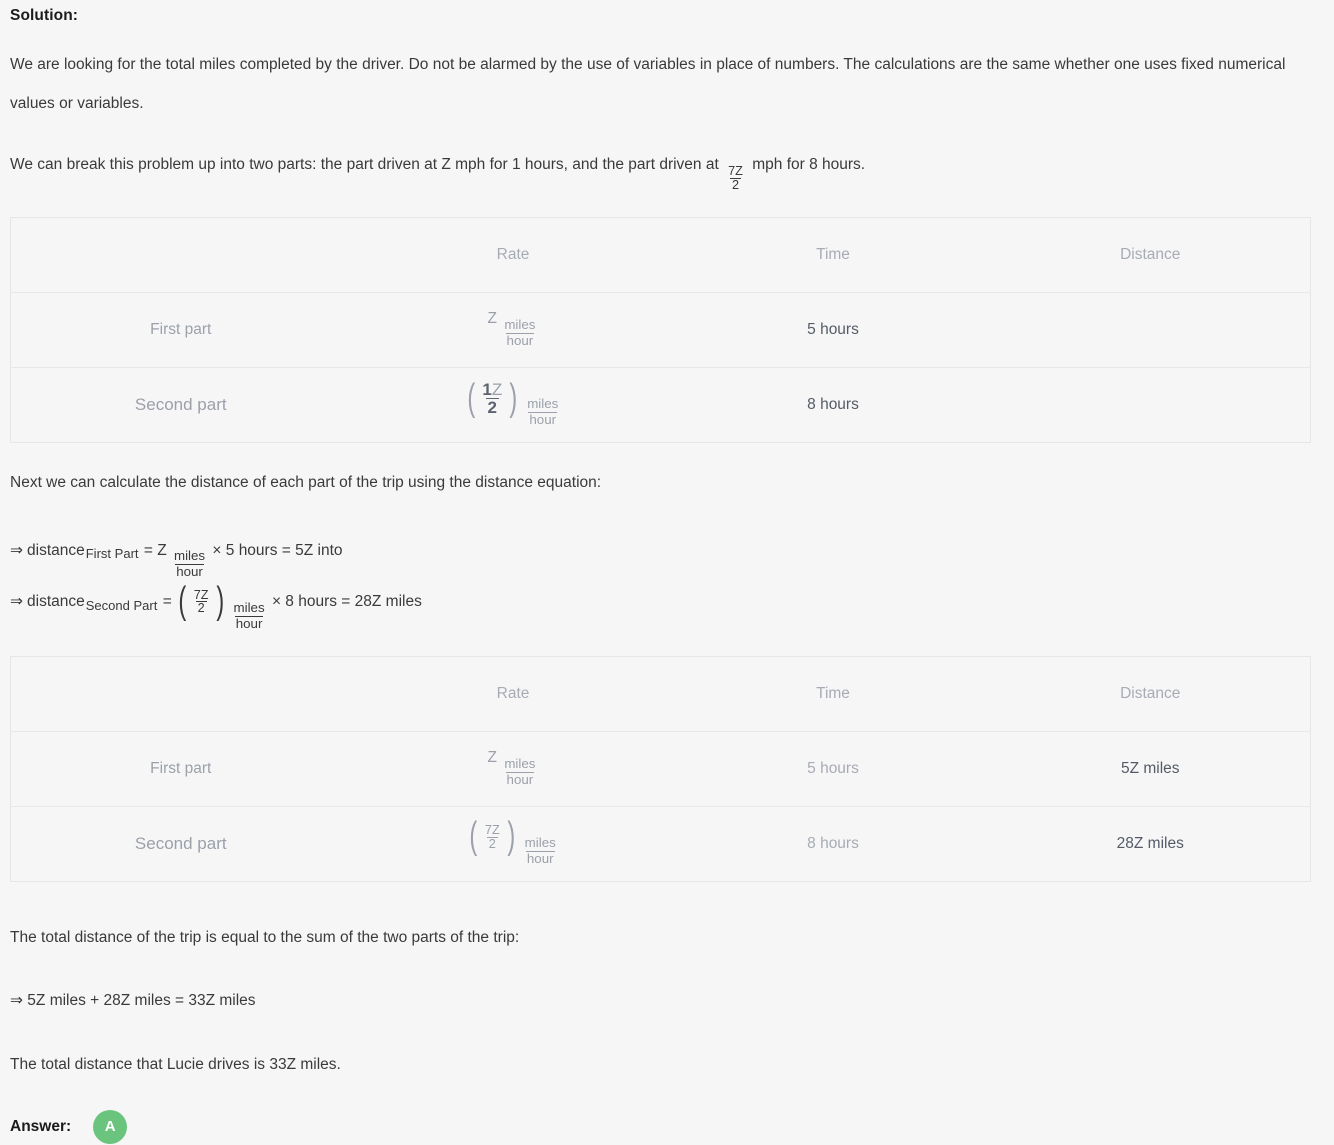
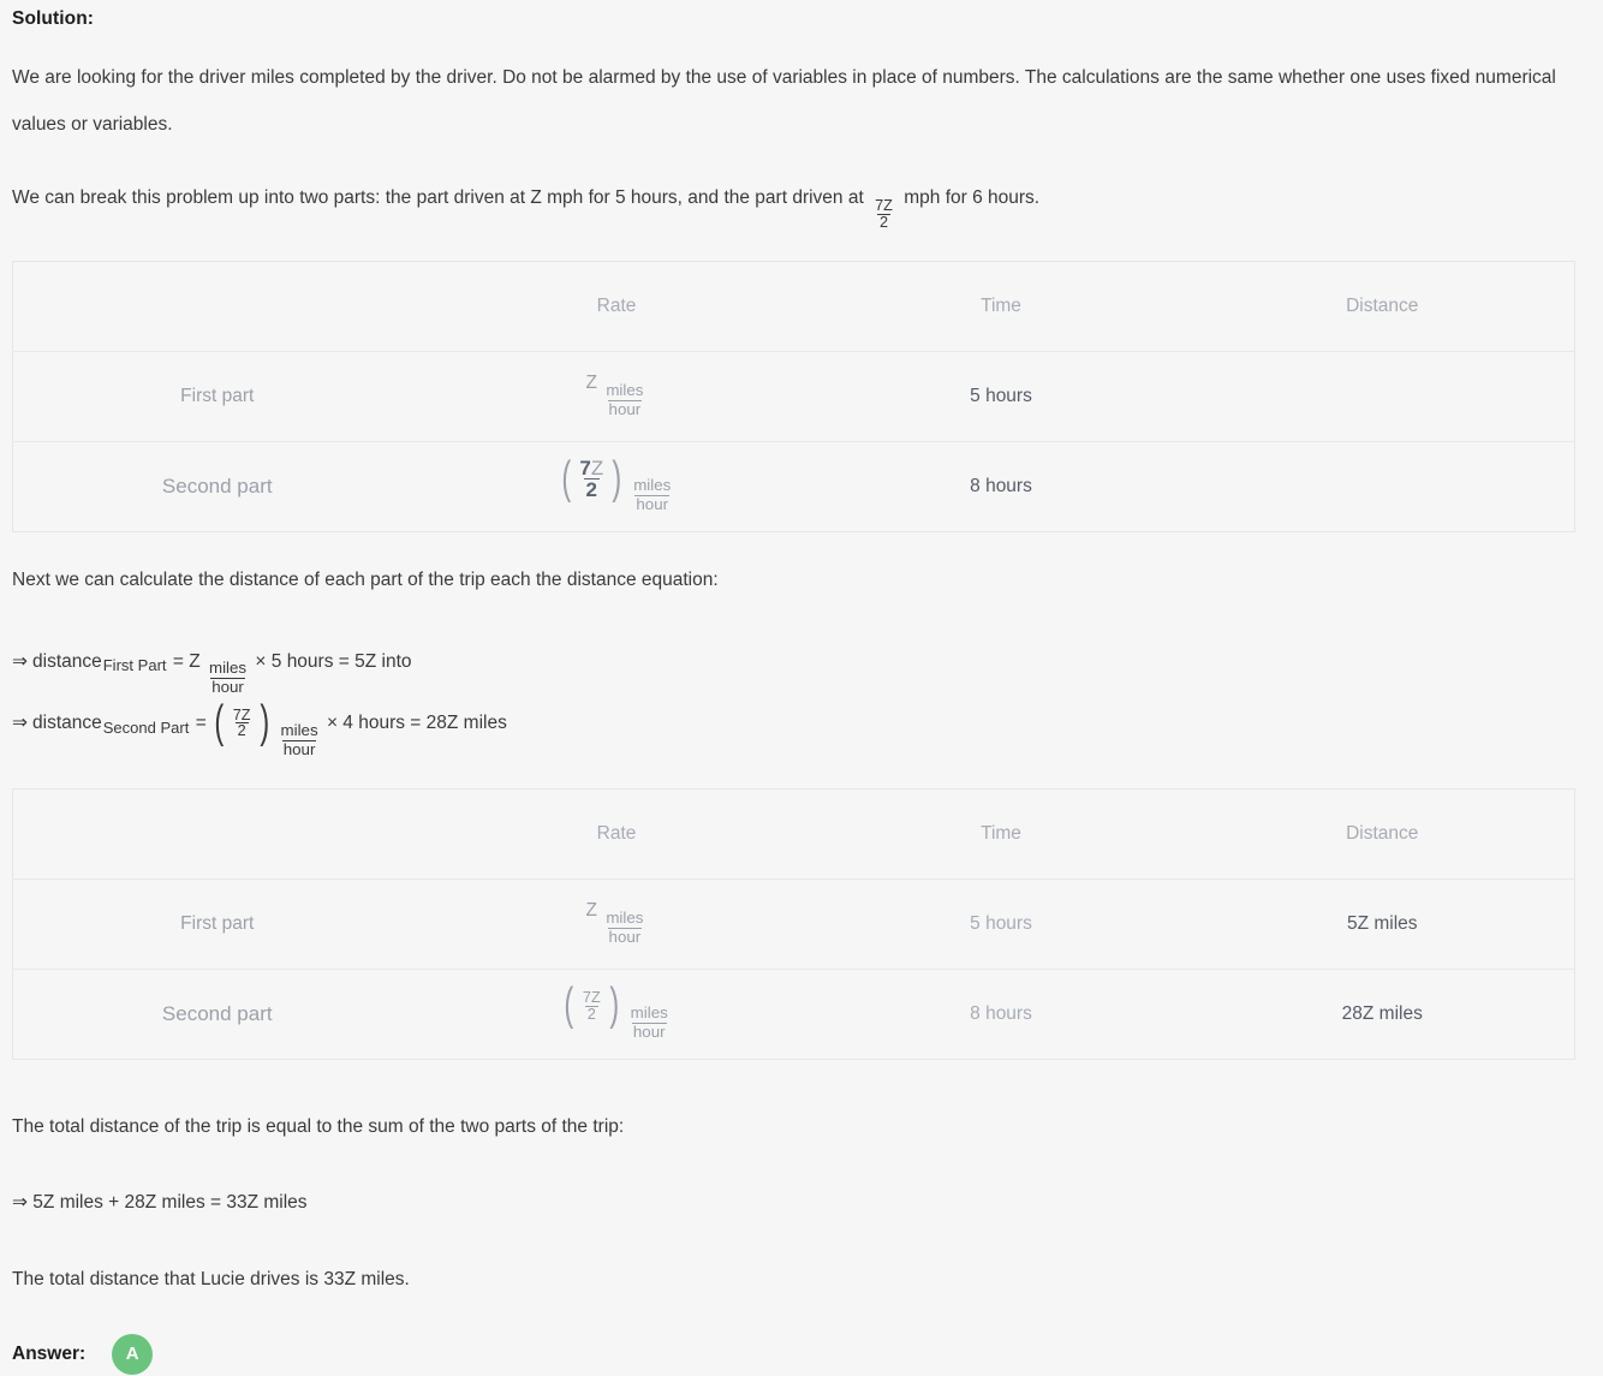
  Solution:
- We are looking for the total miles completed by the driver. Do not be alarmed by the use of variables in place of numbers. The calculations are the same whether one uses fixed numerical values or variables.
+ We are looking for the driver miles completed by the driver. Do not be alarmed by the use of variables in place of numbers. The calculations are the same whether one uses fixed numerical values or variables.
- We can break this problem up into two parts: the part driven at Z mph for 1 hours, and the part driven at
+ We can break this problem up into two parts: the part driven at Z mph for 5 hours, and the part driven at
  7Z
  2
- mph for 8 hours.
+ mph for 6 hours.
  	Rate	Time	Distance
  First part	Z miles hour	5 hours
- Second part	( 1Z 2 ) miles hour	8 hours
+ Second part	( 7Z 2 ) miles hour	8 hours
- Next we can calculate the distance of each part of the trip using the distance equation:
+ Next we can calculate the distance of each part of the trip each the distance equation:
  ⇒ distanceFirst Part = Z
  miles
  hour
  × 5 hours = 5Z into
  ⇒ distanceSecond Part =
  (
  7Z
  2
  )
  miles
  hour
- × 8 hours = 28Z miles
+ × 4 hours = 28Z miles
  	Rate	Time	Distance
  First part	Z miles hour	5 hours	5Z miles
  Second part	( 7Z 2 ) miles hour	8 hours	28Z miles
  The total distance of the trip is equal to the sum of the two parts of the trip:
  ⇒ 5Z miles + 28Z miles = 33Z miles
  The total distance that Lucie drives is 33Z miles.
  Answer:
  A
